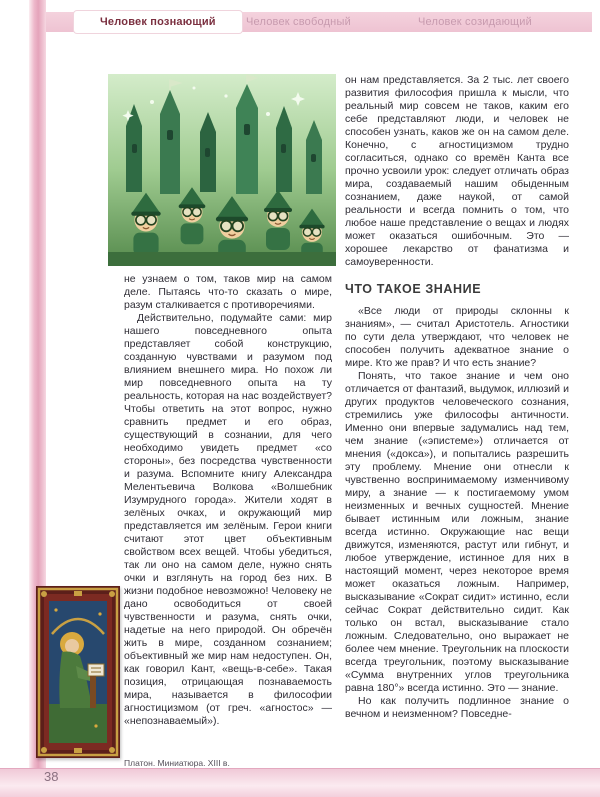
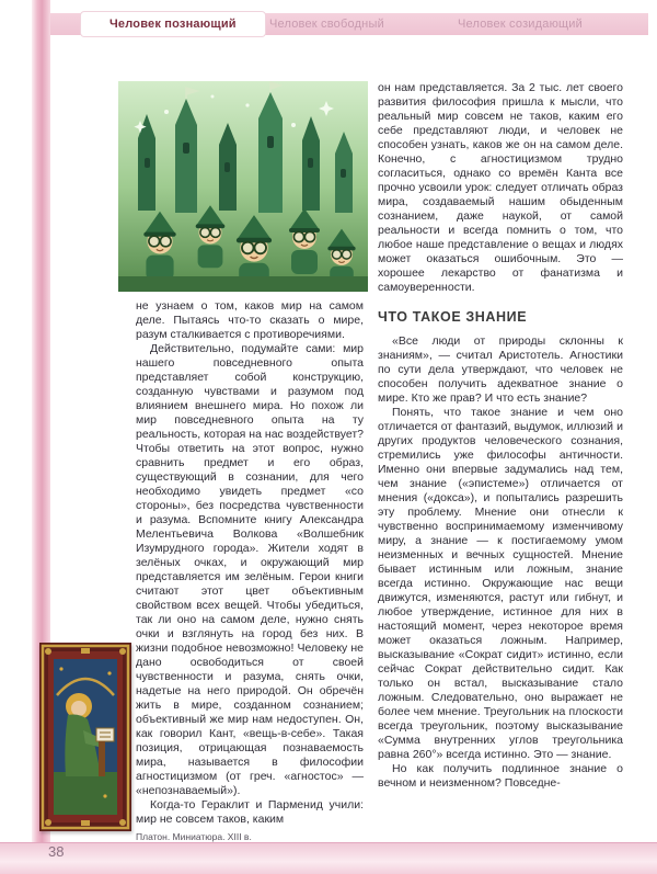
  38
  Человек познающий
  Человек свободный
  Человек созидающий
- не узнаем о том, таков мир на самом деле. Пытаясь что-то сказать о мире, разум сталкивается с противоречиями.
+ не узнаем о том, каков мир на самом деле. Пытаясь что-то сказать о мире, разум сталкивается с противоречиями.
  Действительно, подумайте сами: мир нашего повседневного опыта представляет собой конструкцию, созданную чувствами и разумом под влиянием внешнего мира. Но похож ли мир повседневного опыта на ту реальность, которая на нас воздействует? Чтобы ответить на этот вопрос, нужно сравнить предмет и его образ, существующий в сознании, для чего необходимо увидеть предмет «со стороны», без посредства чувственности и разума. Вспомните книгу Александра Мелентьевича Волкова «Волшебник Изумрудного города». Жители ходят в зелёных очках, и окружающий мир представляется им зелёным. Герои книги считают этот цвет объективным свойством всех вещей. Чтобы убедиться, так ли оно на самом деле, нужно снять очки и взглянуть на город без них. В жизни подобное невозможно! Человеку не дано освободиться от своей чувственности и разума, снять очки, надетые на него природой. Он обречён жить в мире, созданном сознанием; объективный же мир нам недоступен. Он, как говорил Кант, «вещь-в-себе». Такая позиция, отрицающая познаваемость мира, называется в философии агностицизмом (от греч. «агностос» — «непознаваемый»).
+ Когда-то Гераклит и Парменид учили: мир не совсем таков, каким
  он нам представляется. За 2 тыс. лет своего развития философия пришла к мысли, что реальный мир совсем не таков, каким его себе представляют люди, и человек не способен узнать, каков же он на самом деле. Конечно, с агностицизмом трудно согласиться, однако со времён Канта все прочно усвоили урок: следует отличать образ мира, создаваемый нашим обыденным сознанием, даже наукой, от самой реальности и всегда помнить о том, что любое наше представление о вещах и людях может оказаться ошибочным. Это — хорошее лекарство от фанатизма и самоуверенности.
  ЧТО ТАКОЕ ЗНАНИЕ
  «Все люди от природы склонны к знаниям», — считал Аристотель. Агностики по сути дела утверждают, что человек не способен получить адекватное знание о мире. Кто же прав? И что есть знание?
- Понять, что такое знание и чем оно отличается от фантазий, выдумок, иллюзий и других продуктов человеческого сознания, стремились уже философы античности. Именно они впервые задумались над тем, чем знание («эпистеме») отличается от мнения («докса»), и попытались разрешить эту проблему. Мнение они отнесли к чувственно воспринимаемому изменчивому миру, а знание — к постигаемому умом неизменных и вечных сущностей. Мнение бывает истинным или ложным, знание всегда истинно. Окружающие нас вещи движутся, изменяются, растут или гибнут, и любое утверждение, истинное для них в настоящий момент, через некоторое время может оказаться ложным. Например, высказывание «Сократ сидит» истинно, если сейчас Сократ действительно сидит. Как только он встал, высказывание стало ложным. Следовательно, оно выражает не более чем мнение. Треугольник на плоскости всегда треугольник, поэтому высказывание «Сумма внутренних углов треугольника равна 180°» всегда истинно. Это — знание.
+ Понять, что такое знание и чем оно отличается от фантазий, выдумок, иллюзий и других продуктов человеческого сознания, стремились уже философы античности. Именно они впервые задумались над тем, чем знание («эпистеме») отличается от мнения («докса»), и попытались разрешить эту проблему. Мнение они отнесли к чувственно воспринимаемому изменчивому миру, а знание — к постигаемому умом неизменных и вечных сущностей. Мнение бывает истинным или ложным, знание всегда истинно. Окружающие нас вещи движутся, изменяются, растут или гибнут, и любое утверждение, истинное для них в настоящий момент, через некоторое время может оказаться ложным. Например, высказывание «Сократ сидит» истинно, если сейчас Сократ действительно сидит. Как только он встал, высказывание стало ложным. Следовательно, оно выражает не более чем мнение. Треугольник на плоскости всегда треугольник, поэтому высказывание «Сумма внутренних углов треугольника равна 260°» всегда истинно. Это — знание.
  Но как получить подлинное знание о вечном и неизменном? Повседне-
  Платон. Миниатюра. XIII в.
